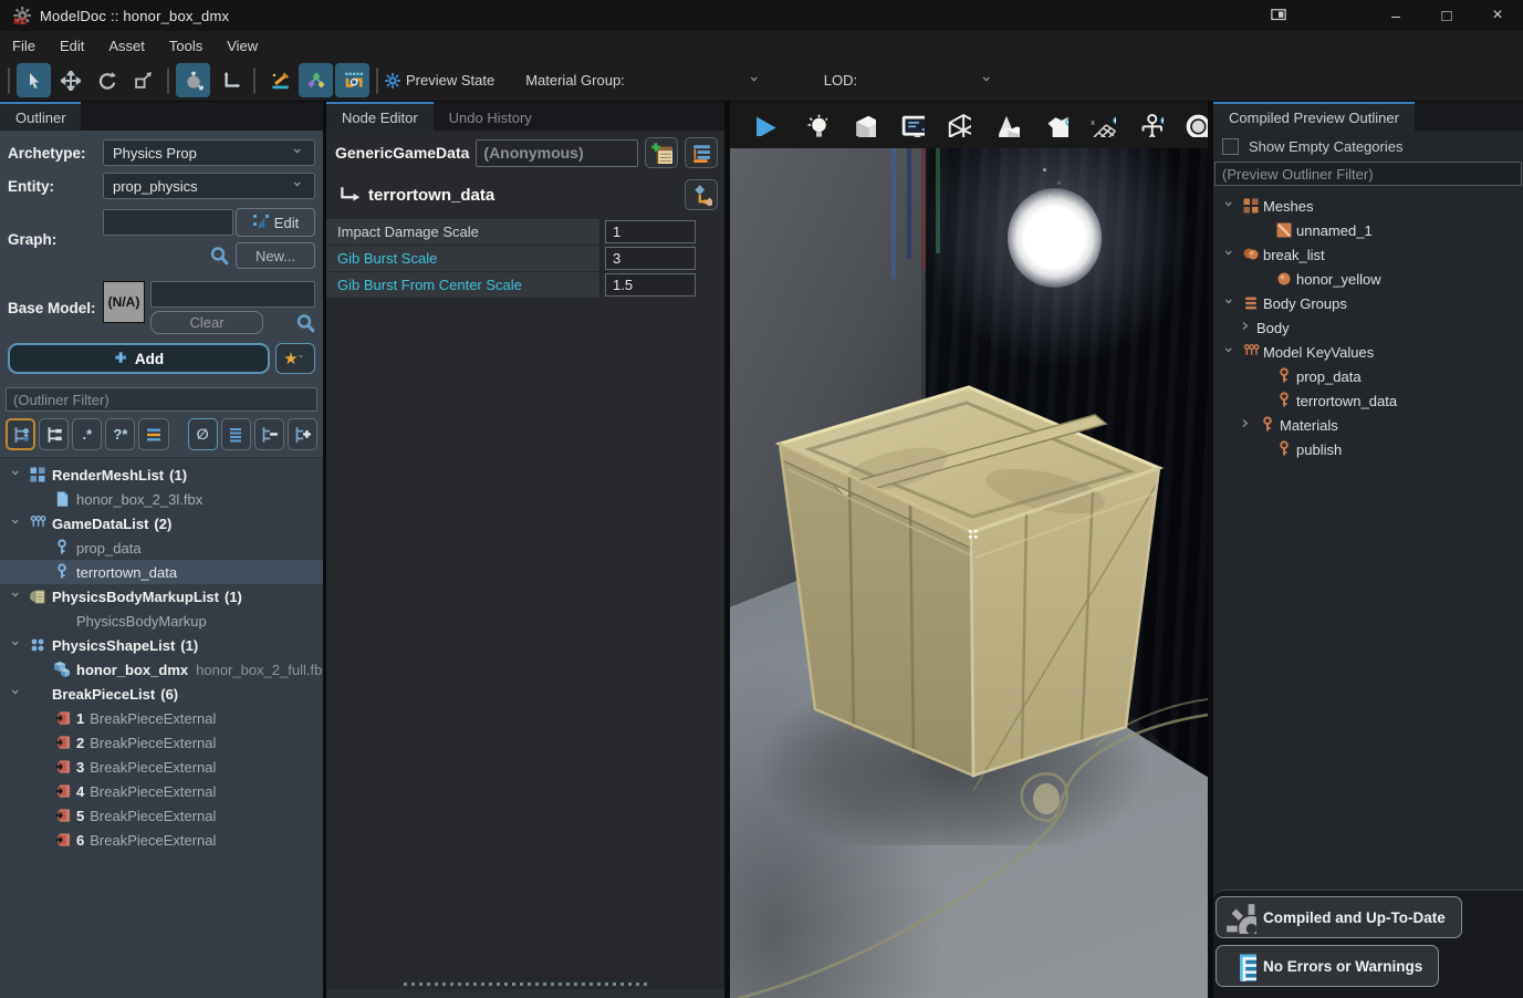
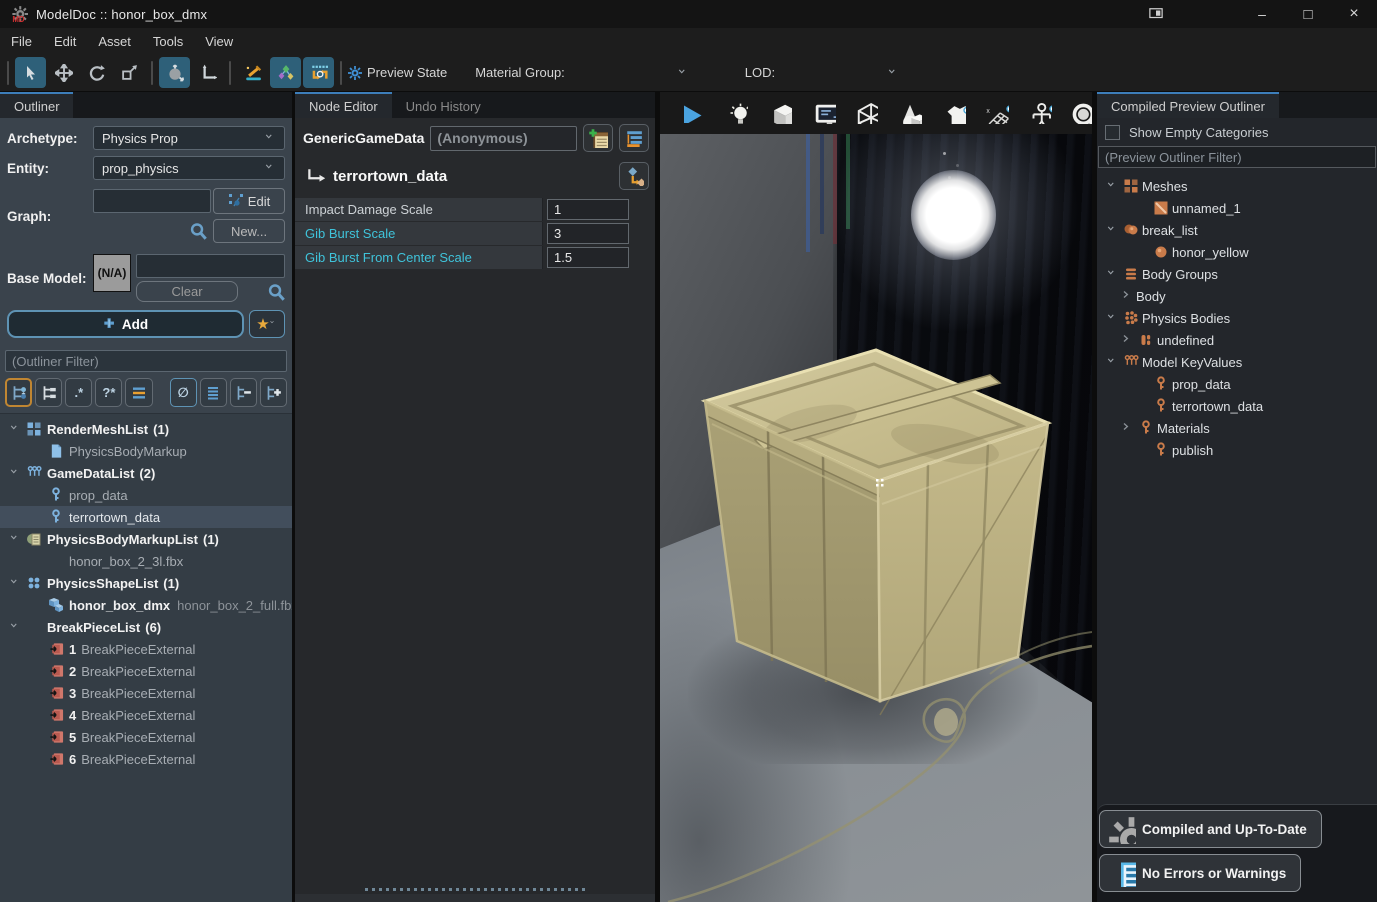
  MD
  ModelDoc :: honor_box_dmx
  –
  □
  ×
  File
  Edit
  Asset
  Tools
  View
  Preview State
  Material Group:
  LOD:
  Outliner
  Archetype:
  Physics Prop
  Entity:
  prop_physics
  Graph:
  Edit
  New...
  Base Model:
  (N/A)
  Clear
  Add
  ★
  (Outliner Filter)
  .*
  ?*
  ∅
  RenderMeshList
  (1)
- honor_box_2_3l.fbx
+ PhysicsBodyMarkup
  GameDataList
  (2)
  prop_data
  terrortown_data
  PhysicsBodyMarkupList
  (1)
- PhysicsBodyMarkup
+ honor_box_2_3l.fbx
  PhysicsShapeList
  (1)
  honor_box_dmx
  honor_box_2_full.fb
  BreakPieceList
  (6)
  1
  BreakPieceExternal
  2
  BreakPieceExternal
  3
  BreakPieceExternal
  4
  BreakPieceExternal
  5
  BreakPieceExternal
  6
  BreakPieceExternal
  Node Editor
  Undo History
  GenericGameData
  (Anonymous)
  terrortown_data
  Impact Damage Scale
  1
  Gib Burst Scale
  3
  Gib Burst From Center Scale
  1.5
  Compiled Preview Outliner
  Show Empty Categories
  (Preview Outliner Filter)
  Meshes
  unnamed_1
  break_list
  honor_yellow
  Body Groups
  Body
+ Physics Bodies
+ undefined
  Model KeyValues
  prop_data
  terrortown_data
  Materials
  publish
  Compiled and Up-To-Date
  No Errors or Warnings
